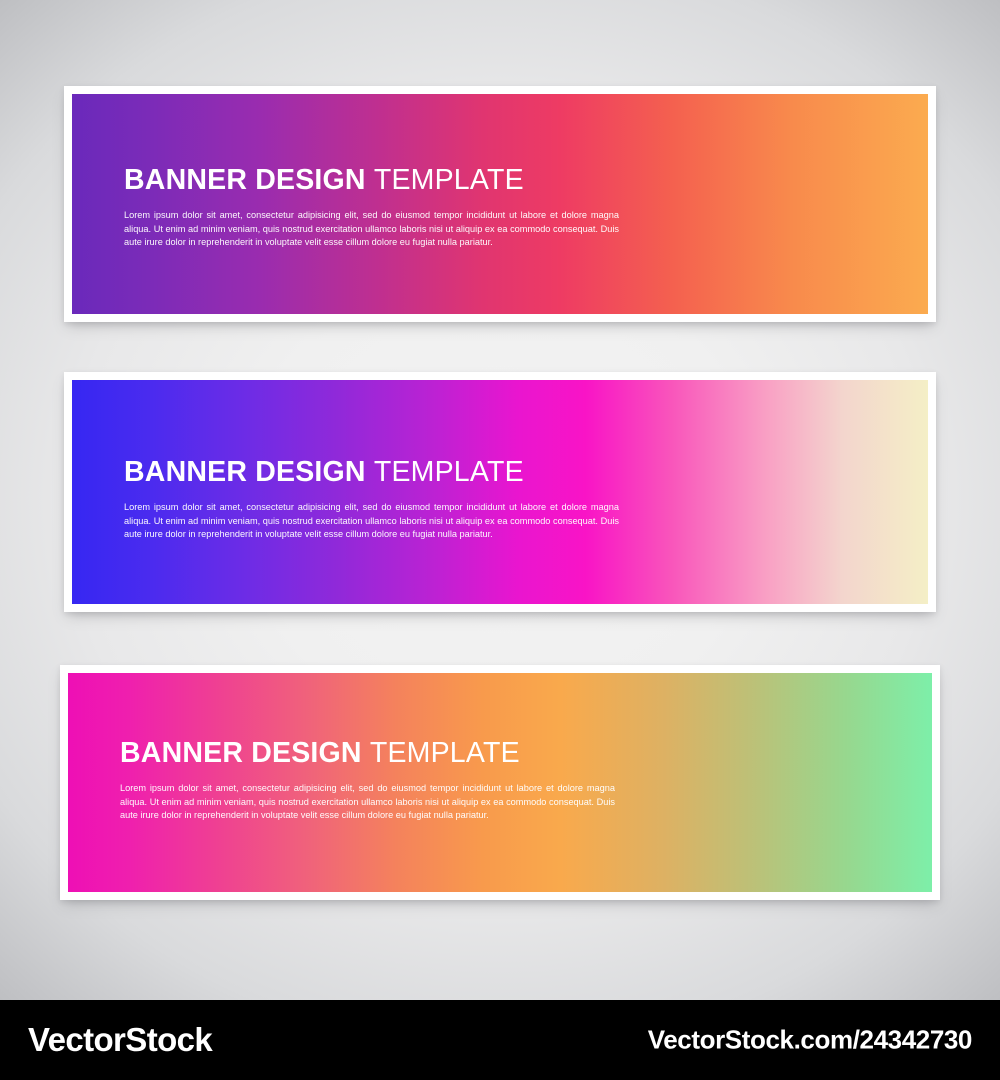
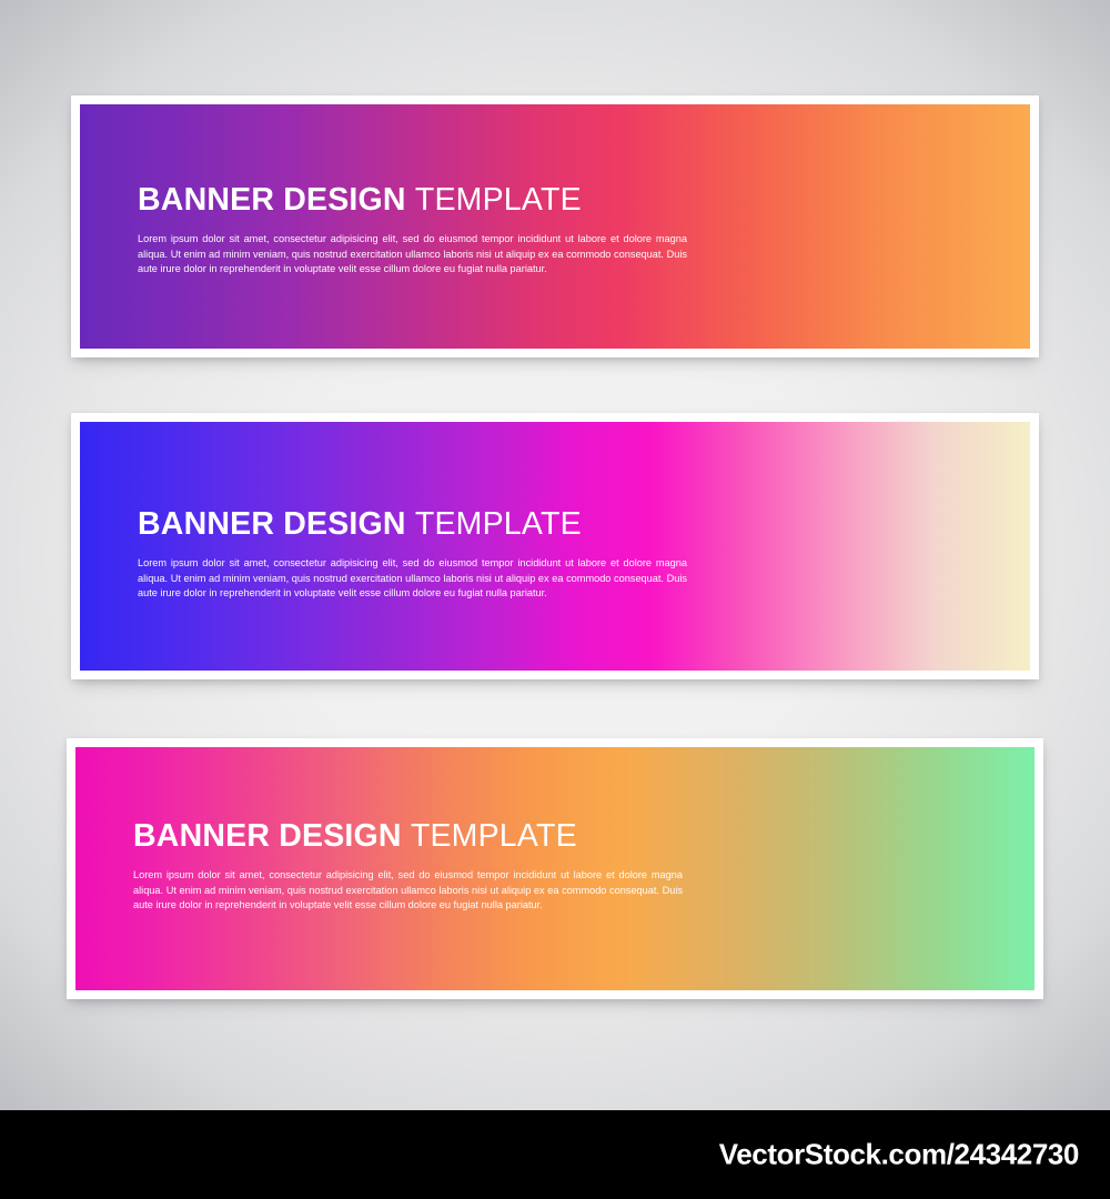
  BANNER DESIGN TEMPLATE
  Lorem ipsum dolor sit amet, consectetur adipisicing elit, sed do eiusmod tempor incididunt ut labore et dolore magna aliqua. Ut enim ad minim veniam, quis nostrud exercitation ullamco laboris nisi ut aliquip ex ea commodo consequat. Duis aute irure dolor in reprehenderit in voluptate velit esse cillum dolore eu fugiat nulla pariatur.
  BANNER DESIGN TEMPLATE
  Lorem ipsum dolor sit amet, consectetur adipisicing elit, sed do eiusmod tempor incididunt ut labore et dolore magna aliqua. Ut enim ad minim veniam, quis nostrud exercitation ullamco laboris nisi ut aliquip ex ea commodo consequat. Duis aute irure dolor in reprehenderit in voluptate velit esse cillum dolore eu fugiat nulla pariatur.
  BANNER DESIGN TEMPLATE
  Lorem ipsum dolor sit amet, consectetur adipisicing elit, sed do eiusmod tempor incididunt ut labore et dolore magna aliqua. Ut enim ad minim veniam, quis nostrud exercitation ullamco laboris nisi ut aliquip ex ea commodo consequat. Duis aute irure dolor in reprehenderit in voluptate velit esse cillum dolore eu fugiat nulla pariatur.
- VectorStock
  VectorStock.com/24342730
